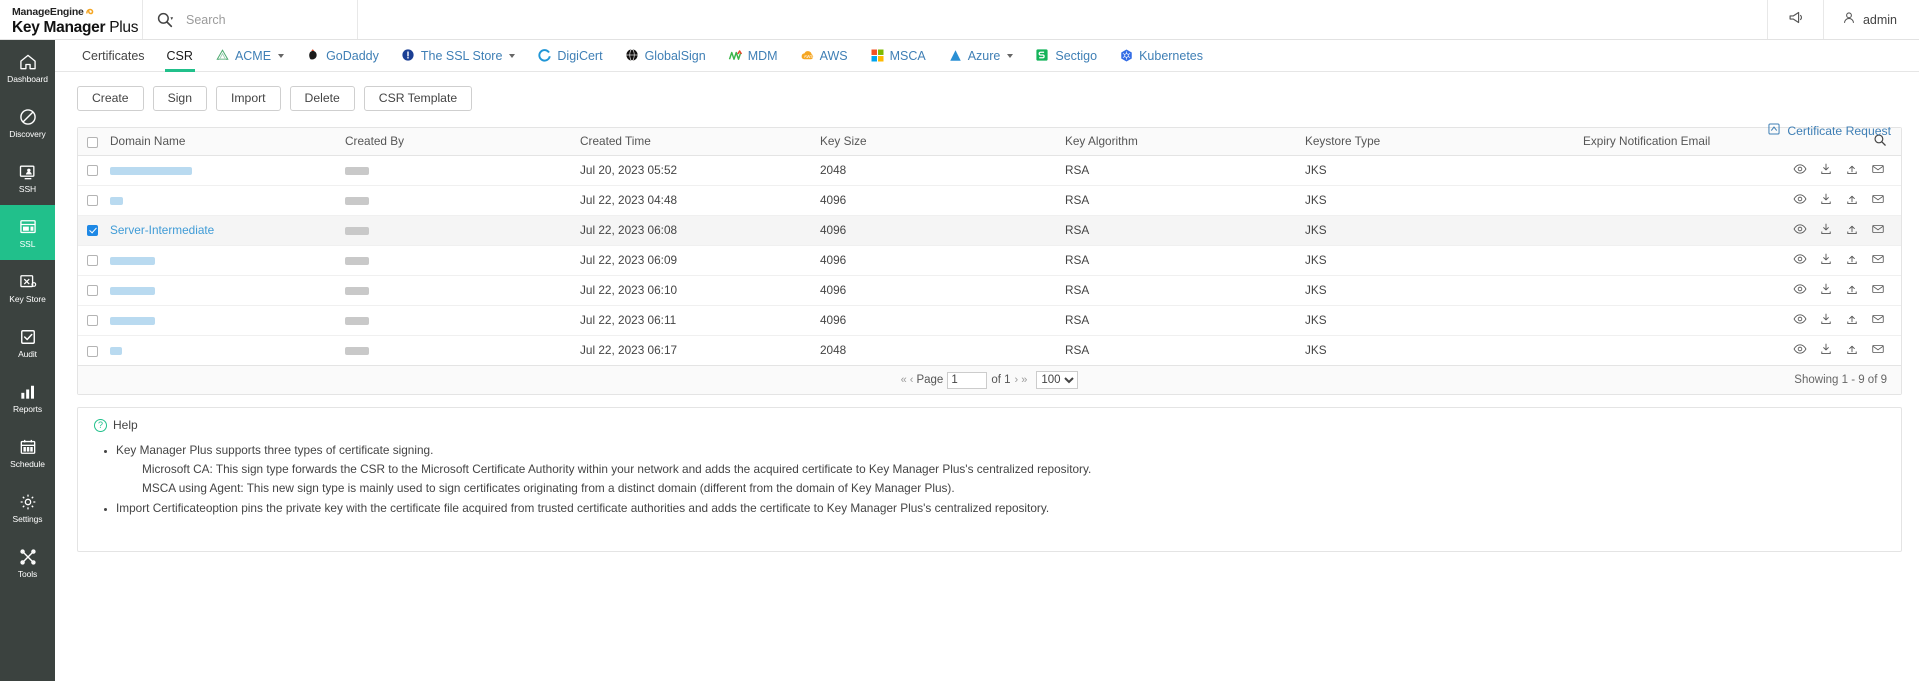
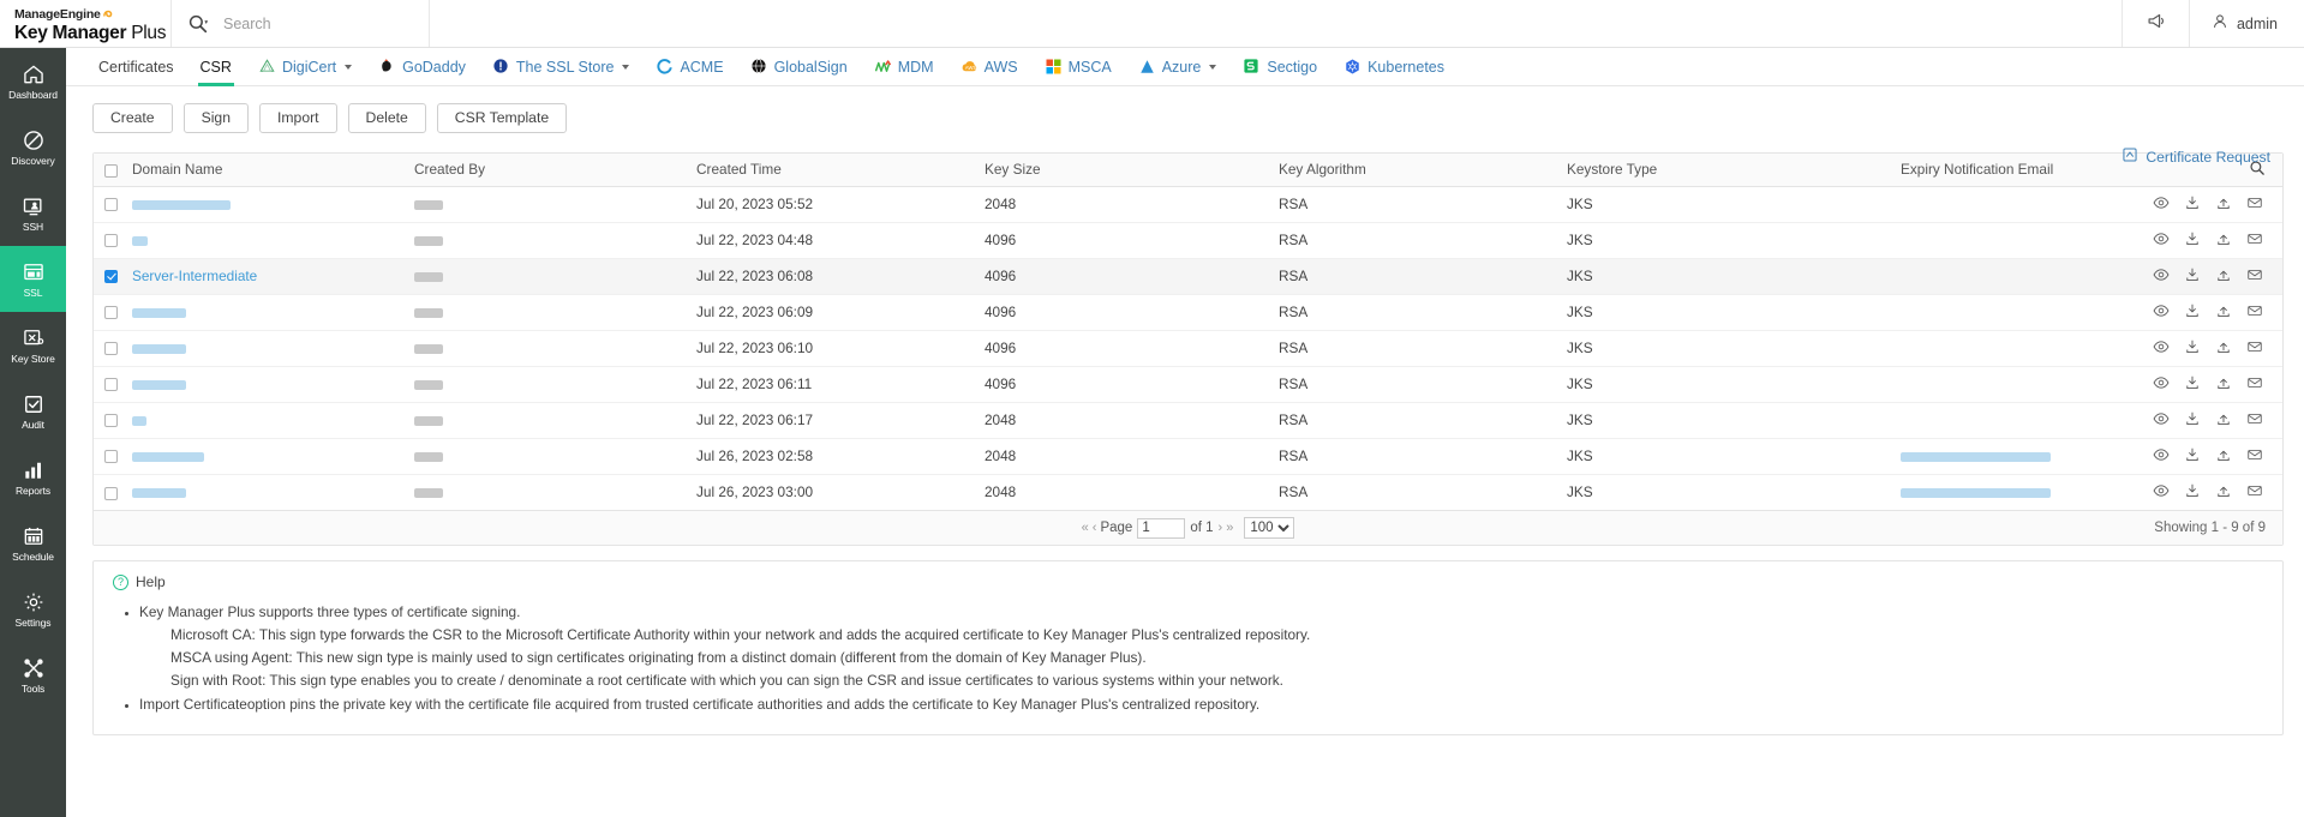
  ManageEngine
  Key Manager Plus
  Search
  admin
  Dashboard
  Discovery
  SSH
  SSL
  Key Store
  Audit
  Reports
  Schedule
  Settings
  Tools
  Certificates
  CSR
- ACME
+ DigiCert
  GoDaddy
  The SSL Store
- DigiCert
+ ACME
  GlobalSign
  MDM
  AWS
  MSCA
  Azure
  Sectigo
  Kubernetes
  Create
  Sign
  Import
  Delete
  CSR Template
  Certificate Request
  	Domain Name	Created By	Created Time	Key Size	Key Algorithm	Keystore Type	Expiry Notification Email
  			Jul 20, 2023 05:52	2048	RSA	JKS
  			Jul 22, 2023 04:48	4096	RSA	JKS
  	Server-Intermediate		Jul 22, 2023 06:08	4096	RSA	JKS
  			Jul 22, 2023 06:09	4096	RSA	JKS
  			Jul 22, 2023 06:10	4096	RSA	JKS
  			Jul 22, 2023 06:11	4096	RSA	JKS
  			Jul 22, 2023 06:17	2048	RSA	JKS
+ 			Jul 26, 2023 02:58	2048	RSA	JKS
+ 			Jul 26, 2023 03:00	2048	RSA	JKS
  «
  ‹
  Page
  1
  of 1
  ›
  »
  100
  Showing 1 - 9 of 9
  ?
  Help
  Key Manager Plus supports three types of certificate signing.
  Microsoft CA: This sign type forwards the CSR to the Microsoft Certificate Authority within your network and adds the acquired certificate to Key Manager Plus's centralized repository.
  MSCA using Agent: This new sign type is mainly used to sign certificates originating from a distinct domain (different from the domain of Key Manager Plus).
+ Sign with Root: This sign type enables you to create / denominate a root certificate with which you can sign the CSR and issue certificates to various systems within your network.
  Import Certificateoption pins the private key with the certificate file acquired from trusted certificate authorities and adds the certificate to Key Manager Plus's centralized repository.
